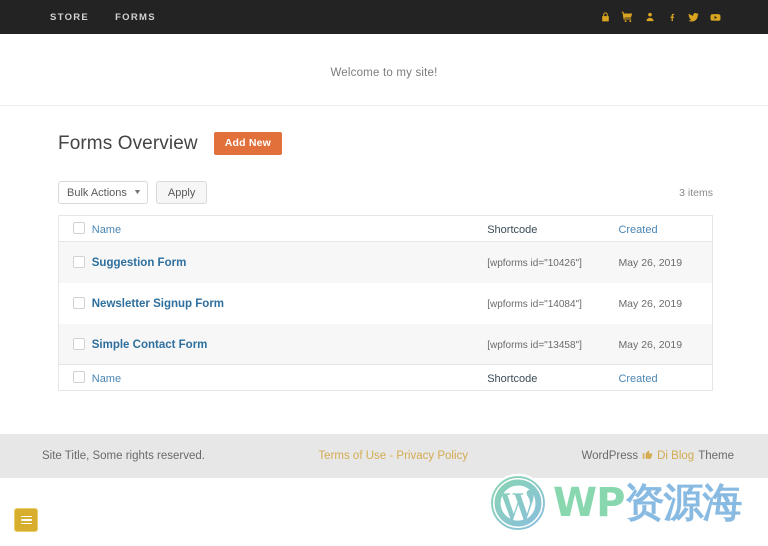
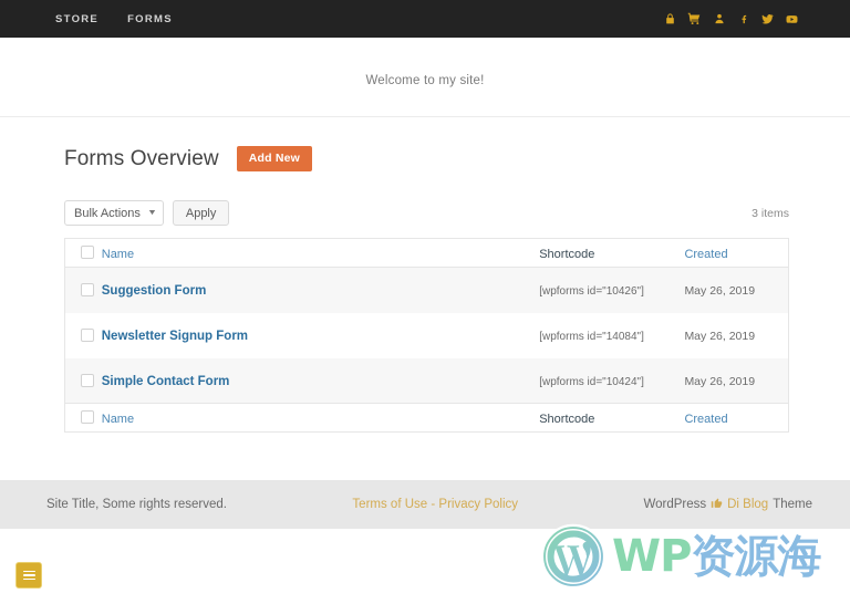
  STORE
  FORMS
  Welcome to my site!
  Forms Overview
  Add New
  Bulk Actions
  Apply
  3 items
  	Name	Shortcode	Created
  	Suggestion Form	[wpforms id="10426"]	May 26, 2019
  	Newsletter Signup Form	[wpforms id="14084"]	May 26, 2019
- 	Simple Contact Form	[wpforms id="13458"]	May 26, 2019
+ 	Simple Contact Form	[wpforms id="10424"]	May 26, 2019
  	Name	Shortcode	Created
  Site Title, Some rights reserved.
  Terms of Use - Privacy Policy
  WordPress
  Di Blog
  Theme
  WP资源海
